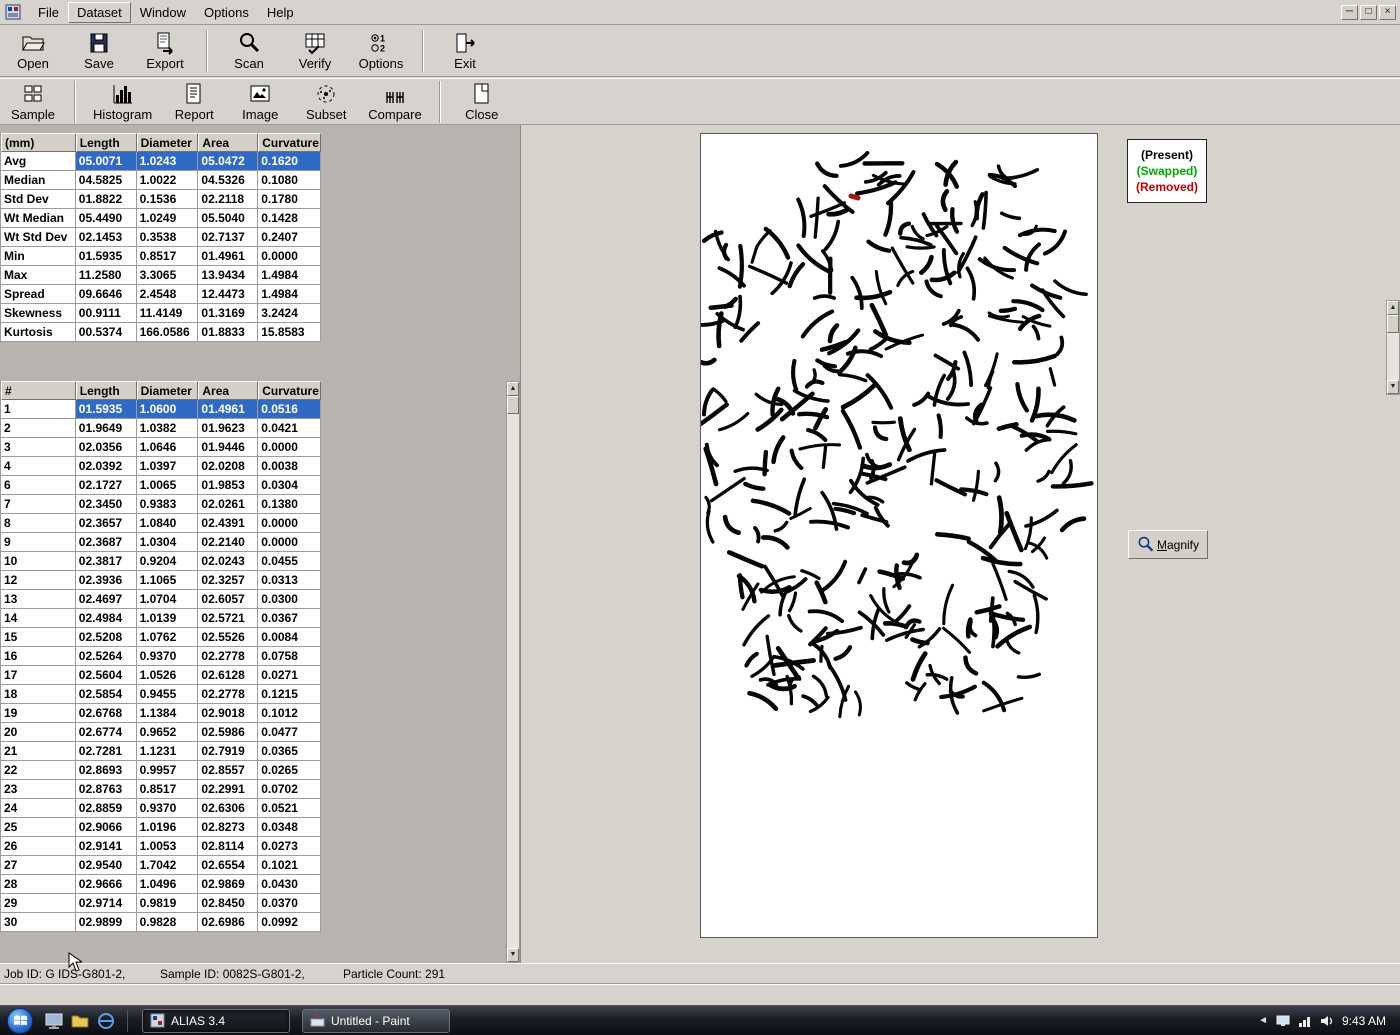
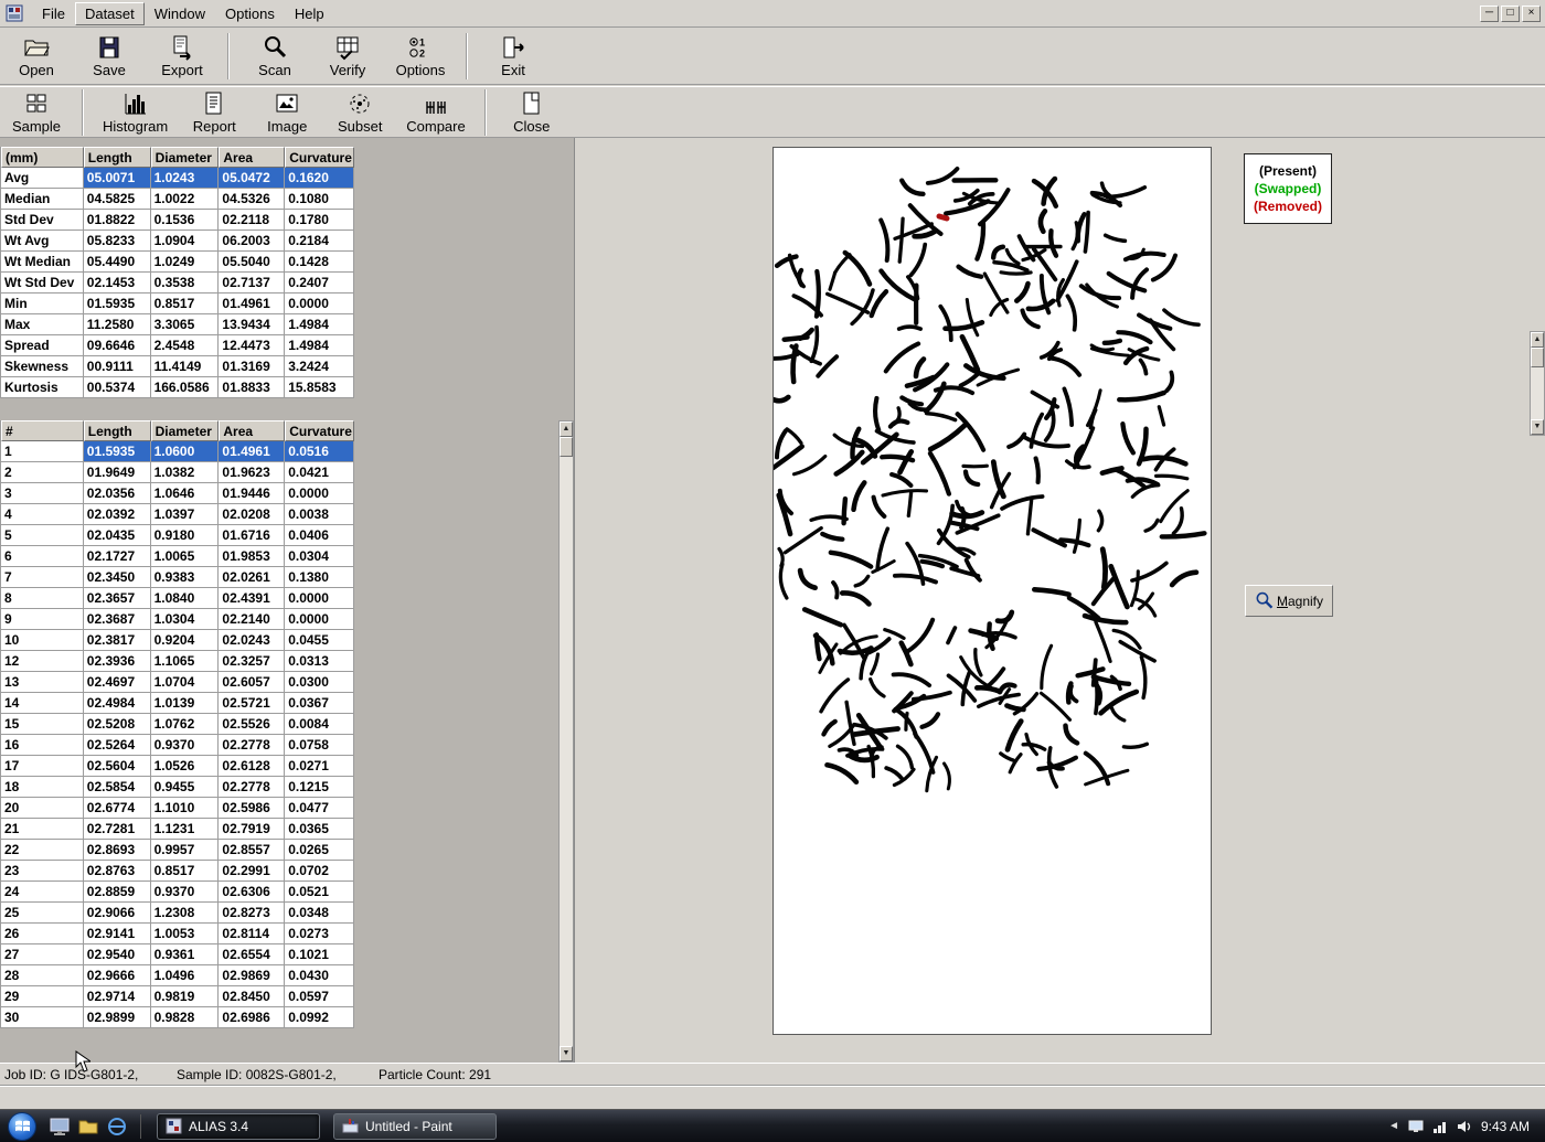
  File
  Dataset
  Window
  Options
  Help
  ─
  □
  ×
  Open
  Save
  Export
  Scan
  Verify
  1
  2
  Options
  Exit
  Sample
  Histogram
  Report
  Image
  Subset
  Compare
  Close
  (mm)
  Length
  Diameter
  Area
  Curvature
  Avg
  05.0071
  1.0243
  05.0472
  0.1620
  Median
  04.5825
  1.0022
  04.5326
  0.1080
  Std Dev
  01.8822
  0.1536
  02.2118
  0.1780
+ Wt Avg
+ 05.8233
+ 1.0904
+ 06.2003
+ 0.2184
  Wt Median
  05.4490
  1.0249
  05.5040
  0.1428
  Wt Std Dev
  02.1453
  0.3538
  02.7137
  0.2407
  Min
  01.5935
  0.8517
  01.4961
  0.0000
  Max
  11.2580
  3.3065
  13.9434
  1.4984
  Spread
  09.6646
  2.4548
  12.4473
  1.4984
  Skewness
  00.9111
  11.4149
  01.3169
  3.2424
  Kurtosis
  00.5374
  166.0586
  01.8833
  15.8583
  #
  Length
  Diameter
  Area
  Curvature
  1
  01.5935
  1.0600
  01.4961
  0.0516
  2
  01.9649
  1.0382
  01.9623
  0.0421
  3
  02.0356
  1.0646
  01.9446
  0.0000
  4
  02.0392
  1.0397
  02.0208
  0.0038
+ 5
+ 02.0435
+ 0.9180
+ 01.6716
+ 0.0406
  6
  02.1727
  1.0065
  01.9853
  0.0304
  7
  02.3450
  0.9383
  02.0261
  0.1380
  8
  02.3657
  1.0840
  02.4391
  0.0000
  9
  02.3687
  1.0304
  02.2140
  0.0000
  10
  02.3817
  0.9204
  02.0243
  0.0455
  12
  02.3936
  1.1065
  02.3257
  0.0313
  13
  02.4697
  1.0704
  02.6057
  0.0300
  14
  02.4984
  1.0139
  02.5721
  0.0367
  15
  02.5208
  1.0762
  02.5526
  0.0084
  16
  02.5264
  0.9370
  02.2778
  0.0758
  17
  02.5604
  1.0526
  02.6128
  0.0271
  18
  02.5854
  0.9455
  02.2778
  0.1215
- 19
- 02.6768
- 1.1384
- 02.9018
- 0.1012
  20
  02.6774
- 0.9652
+ 1.1010
  02.5986
  0.0477
  21
  02.7281
  1.1231
  02.7919
  0.0365
  22
  02.8693
  0.9957
  02.8557
  0.0265
  23
  02.8763
  0.8517
  02.2991
  0.0702
  24
  02.8859
  0.9370
  02.6306
  0.0521
  25
  02.9066
- 1.0196
+ 1.2308
  02.8273
  0.0348
  26
  02.9141
  1.0053
  02.8114
  0.0273
  27
  02.9540
- 1.7042
+ 0.9361
  02.6554
  0.1021
  28
  02.9666
  1.0496
  02.9869
  0.0430
  29
  02.9714
  0.9819
  02.8450
- 0.0370
+ 0.0597
  30
  02.9899
  0.9828
  02.6986
  0.0992
  (Present)
  (Swapped)
  (Removed)
  Magnify
  Job ID: G IDS-G801-2,
  Sample ID: 0082S-G801-2,
  Particle Count: 291
  ALIAS 3.4
  Untitled - Paint
  ◄
  9:43 AM
